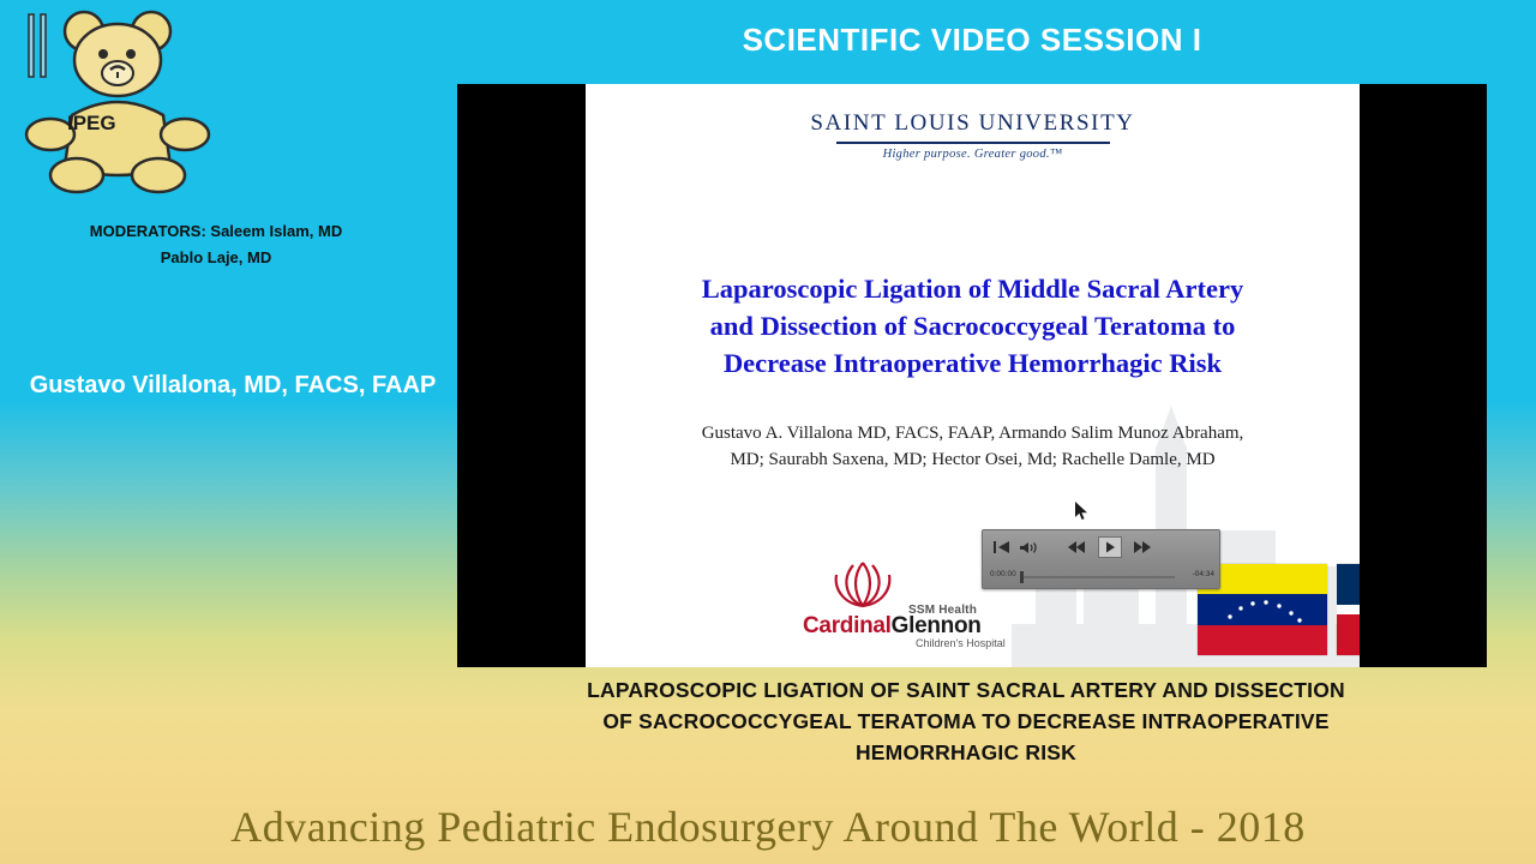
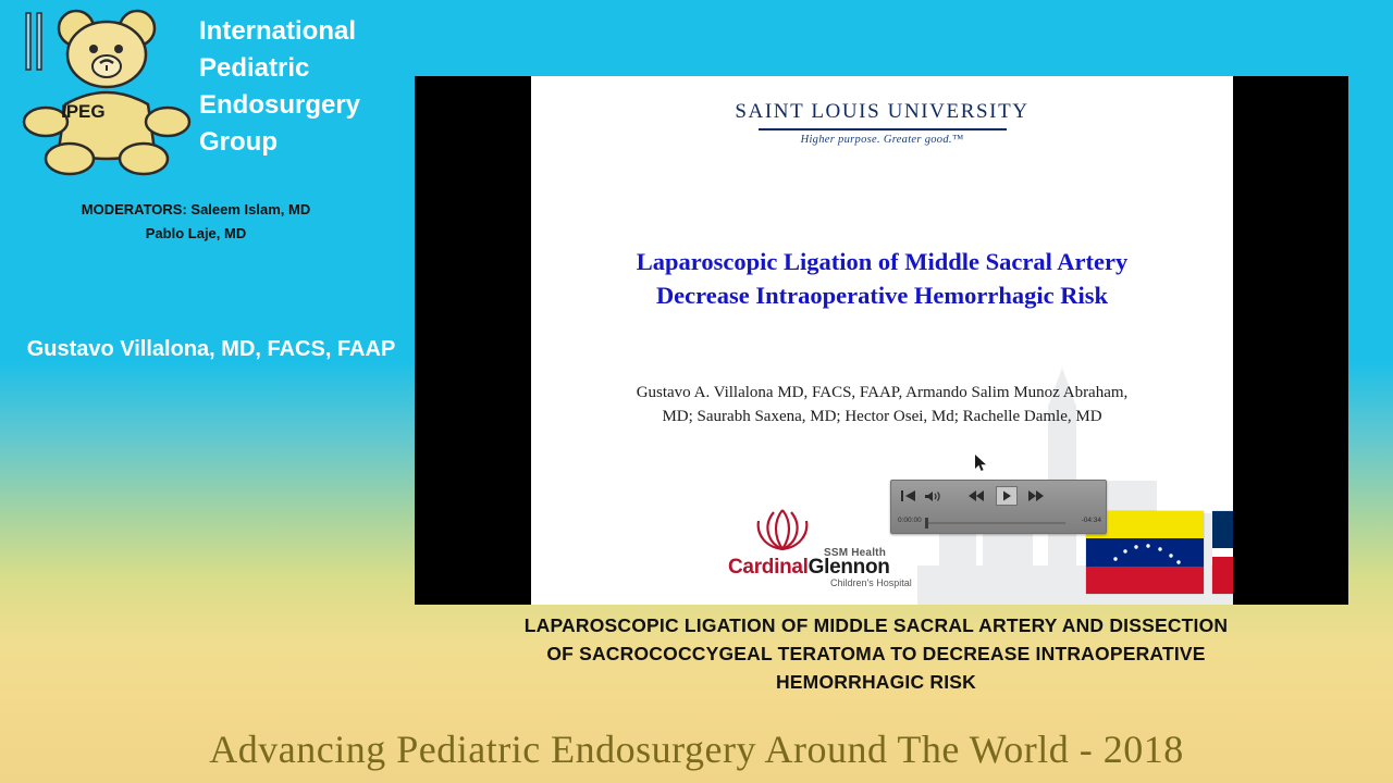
- SCIENTIFIC VIDEO SESSION I
  IPEG
+ International
+ Pediatric
+ Endosurgery
+ Group
  MODERATORS: Saleem Islam, MD
  Pablo Laje, MD
  Gustavo Villalona, MD, FACS, FAAP
  SAINT LOUIS UNIVERSITY
  Higher purpose. Greater good.™
  Laparoscopic Ligation of Middle Sacral Artery
- and Dissection of Sacrococcygeal Teratoma to
  Decrease Intraoperative Hemorrhagic Risk
  Gustavo A. Villalona MD, FACS, FAAP, Armando Salim Munoz Abraham,
  MD; Saurabh Saxena, MD; Hector Osei, Md; Rachelle Damle, MD
  SSM Health
  CardinalGlennon
  Children's Hospital
- LAPAROSCOPIC LIGATION OF SAINT SACRAL ARTERY AND DISSECTION
+ LAPAROSCOPIC LIGATION OF MIDDLE SACRAL ARTERY AND DISSECTION
  OF SACROCOCCYGEAL TERATOMA TO DECREASE INTRAOPERATIVE
  HEMORRHAGIC RISK
  Advancing Pediatric Endosurgery Around The World - 2018
